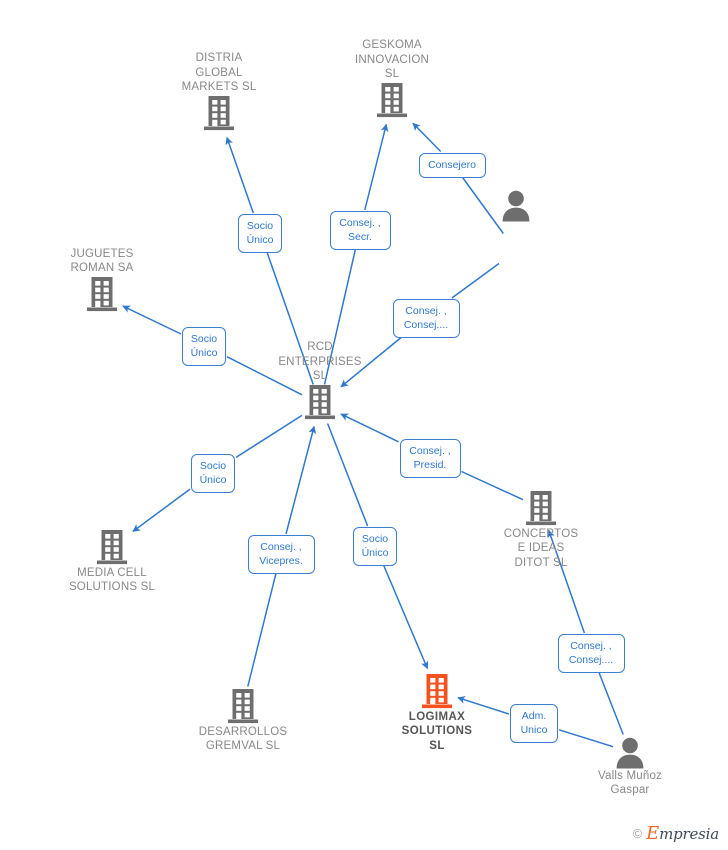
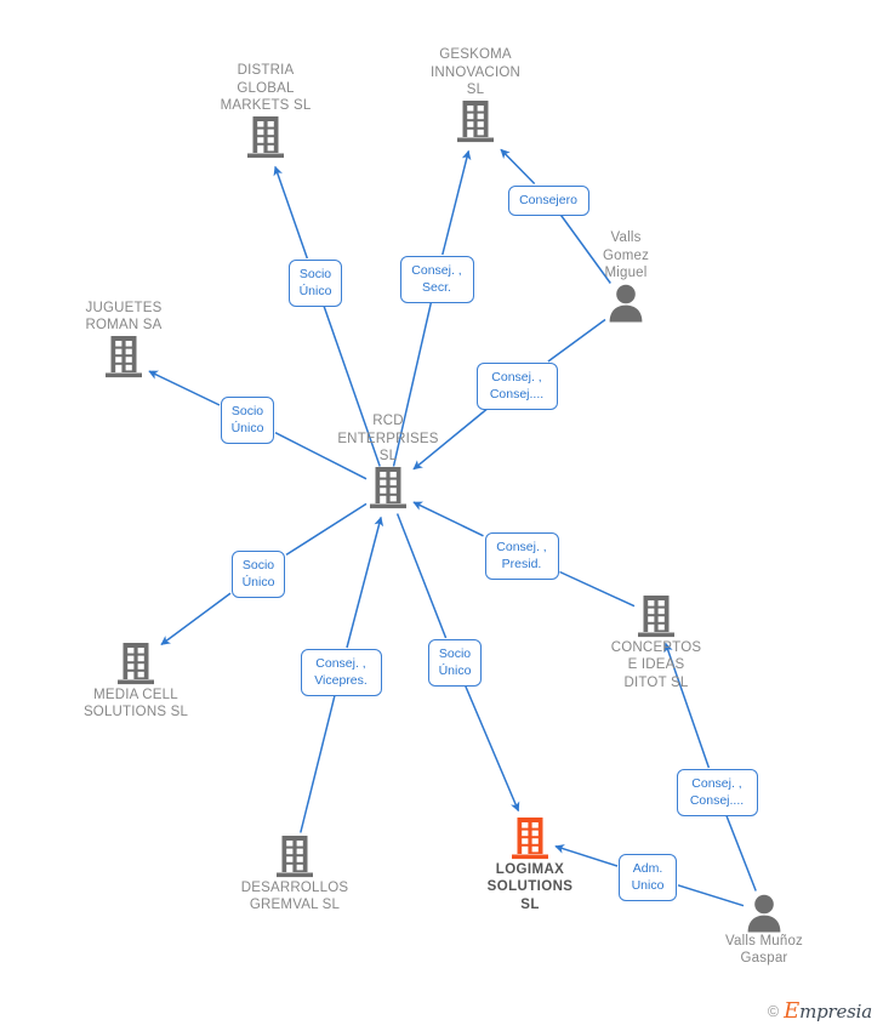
  DISTRIA
  GLOBAL
  MARKETS SL
  GESKOMA
  INNOVACION
  SL
+ Valls
+ Gomez
+ Miguel
  JUGUETES
  ROMAN SA
  RCD
  ENTERPRISES
  SL
  CONCEPTOS
  E IDEAS
  DITOT SL
  MEDIA CELL
  SOLUTIONS SL
  DESARROLLOS
  GREMVAL SL
  LOGIMAX
  SOLUTIONS
  SL
  Valls Muñoz
  Gaspar
  Socio
  Único
  Consej. ,
  Secr.
  Consejero
  Consej. ,
  Consej....
  Socio
  Único
  Socio
  Único
  Consej. ,
  Presid.
  Consej. ,
  Vicepres.
  Socio
  Único
  Consej. ,
  Consej....
  Adm.
  Unico
  ©
  Empresia
